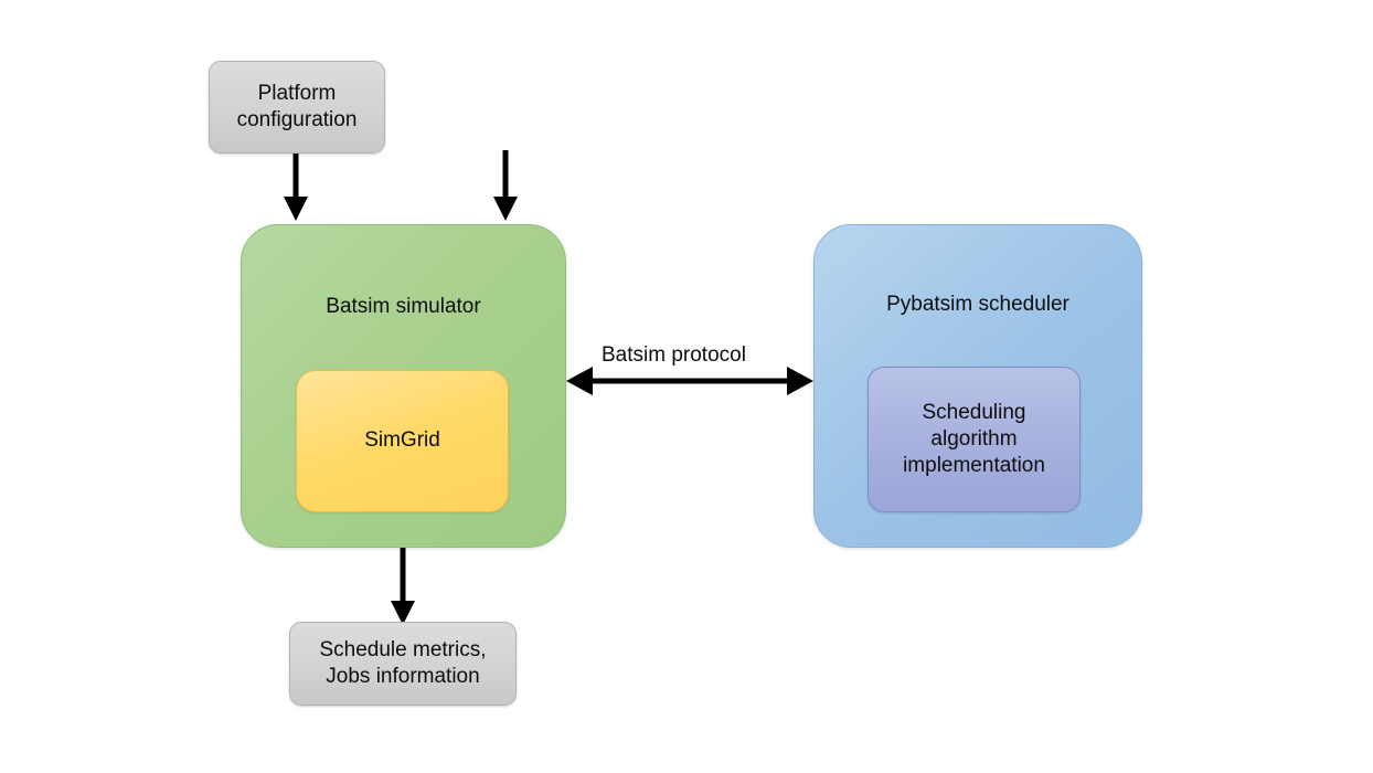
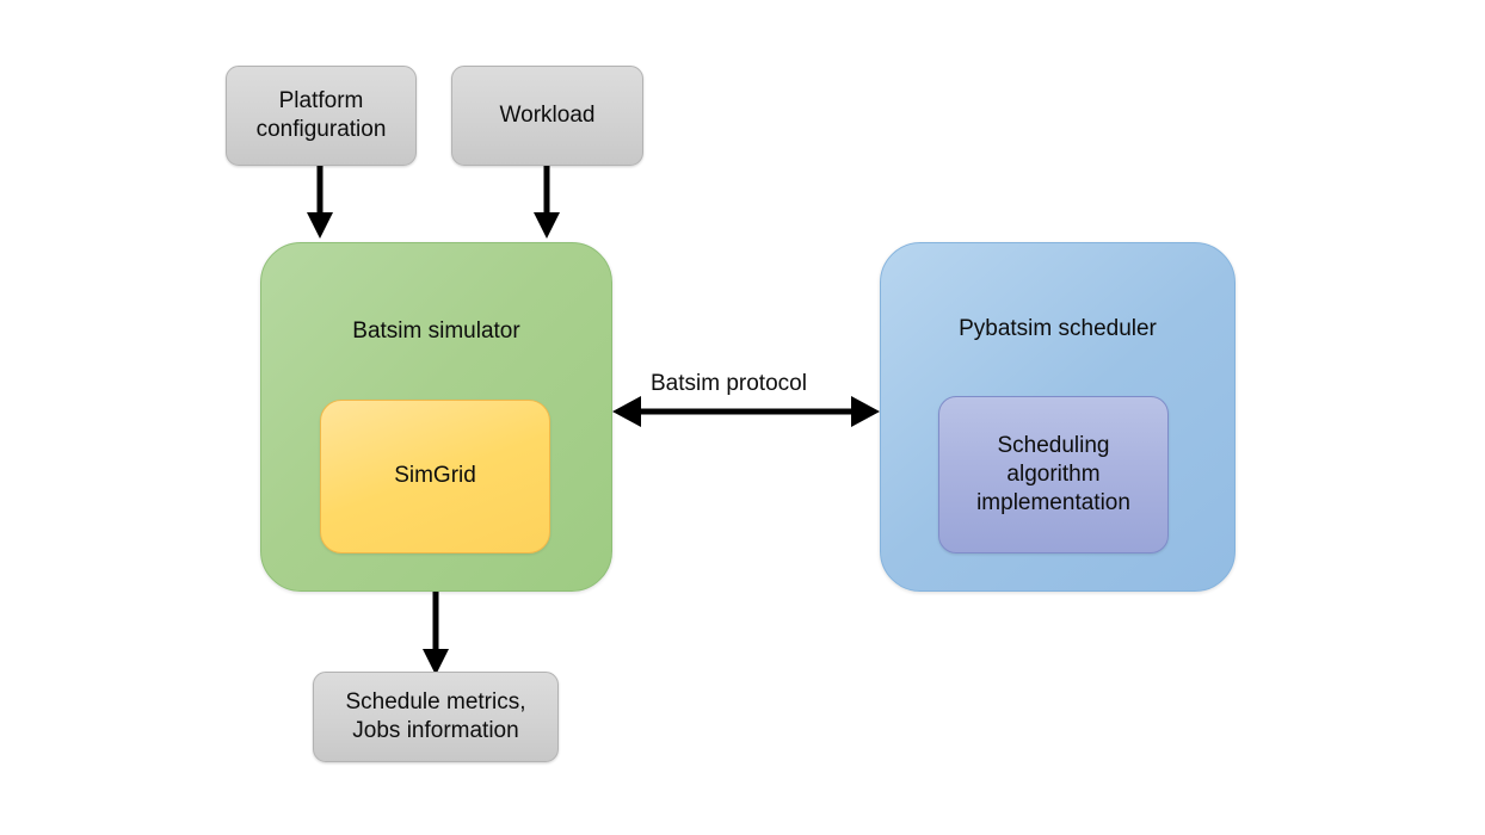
  Batsim protocol
  Platform
  configuration
+ Workload
  Batsim simulator
  SimGrid
  Pybatsim scheduler
  Scheduling
  algorithm
  implementation
  Schedule metrics,
  Jobs information
